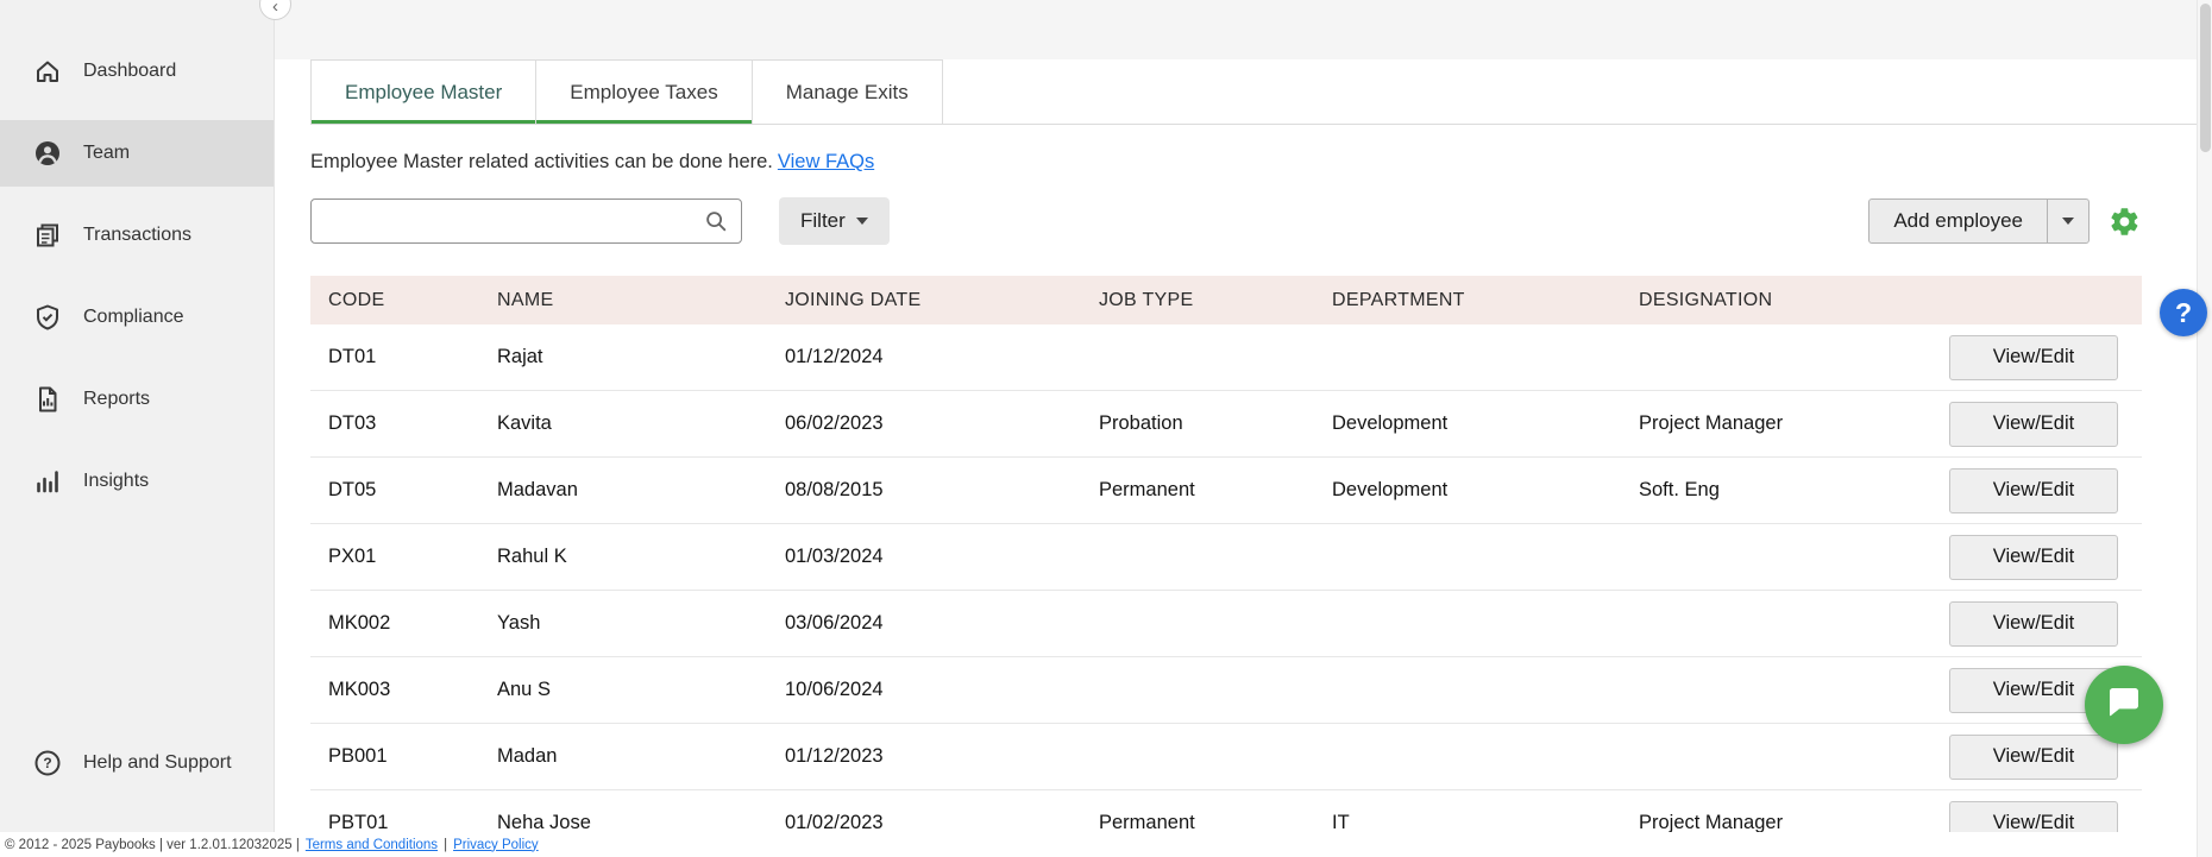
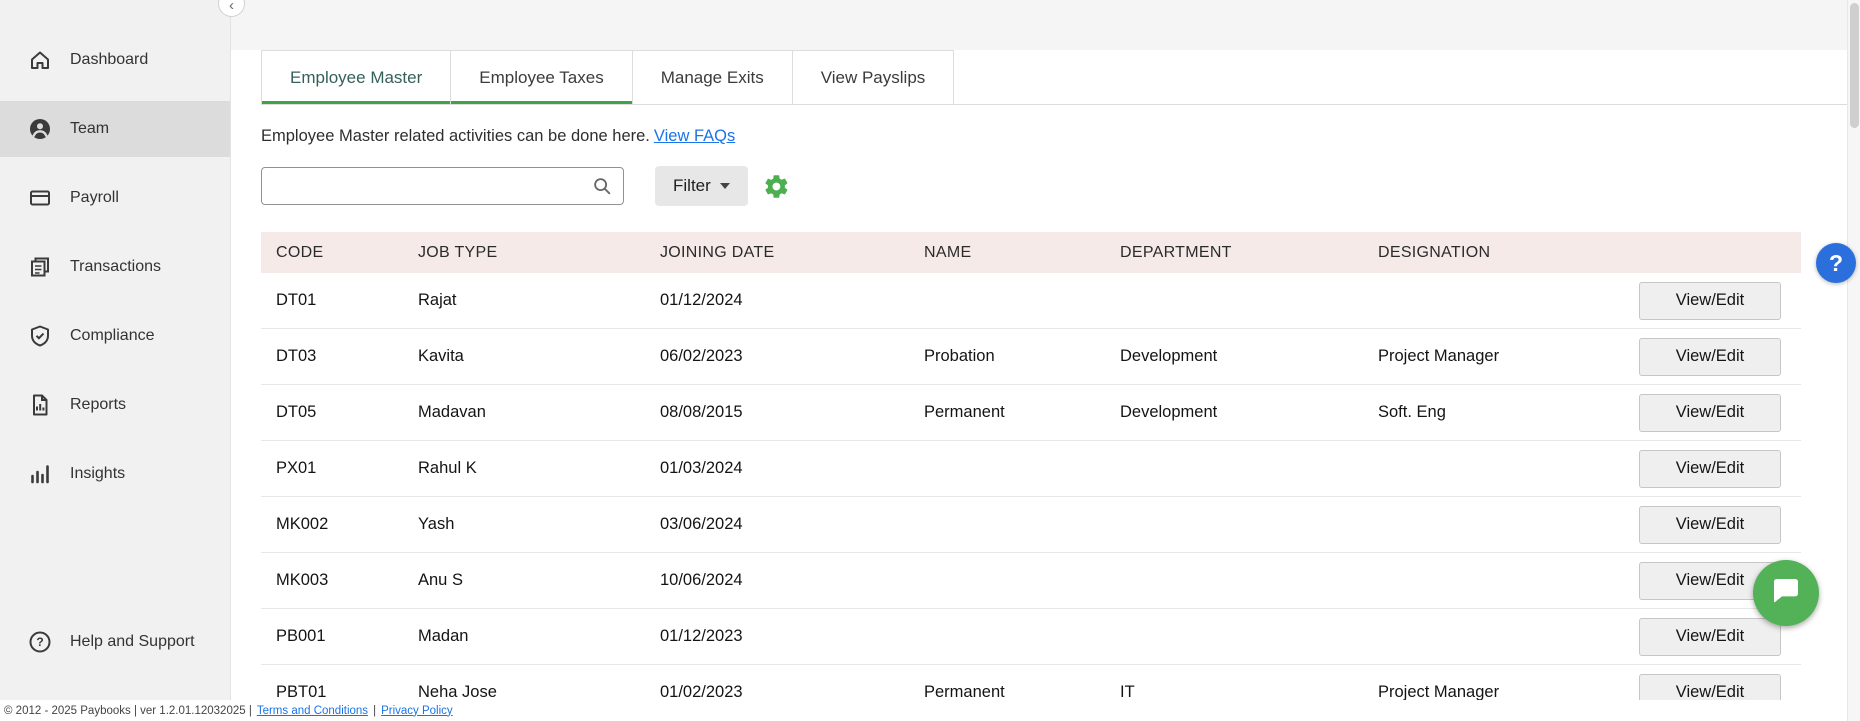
  Dashboard
  Team
+ Payroll
  Transactions
  Compliance
  Reports
  Insights
  ?
  Help and Support
  ‹
  Employee Master
  Employee Taxes
  Manage Exits
+ View Payslips
  Employee Master related activities can be done here. View FAQs
  Filter
- Add employee
  CODE
- NAME
+ JOB TYPE
  JOINING DATE
- JOB TYPE
+ NAME
  DEPARTMENT
  DESIGNATION
  DT01
  Rajat
  01/12/2024
  View/Edit
  DT03
  Kavita
  06/02/2023
  Probation
  Development
  Project Manager
  View/Edit
  DT05
  Madavan
  08/08/2015
  Permanent
  Development
  Soft. Eng
  View/Edit
  PX01
  Rahul K
  01/03/2024
  View/Edit
  MK002
  Yash
  03/06/2024
  View/Edit
  MK003
  Anu S
  10/06/2024
  View/Edit
  PB001
  Madan
  01/12/2023
  View/Edit
  PBT01
  Neha Jose
  01/02/2023
  Permanent
  IT
  Project Manager
  View/Edit
  © 2012 - 2025 Paybooks | ver 1.2.01.12032025 |
  Terms and Conditions
  |
  Privacy Policy
  ?
